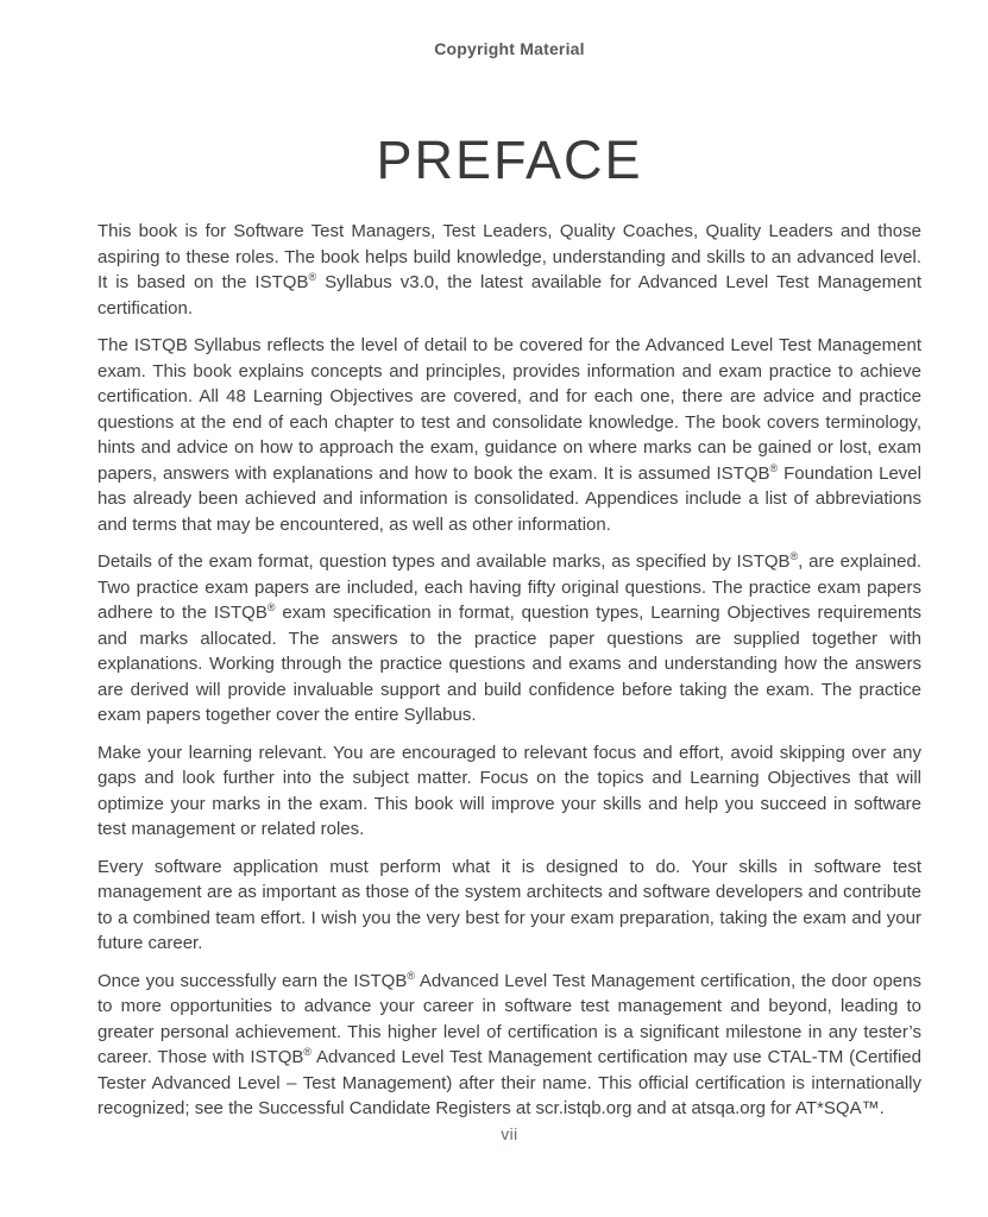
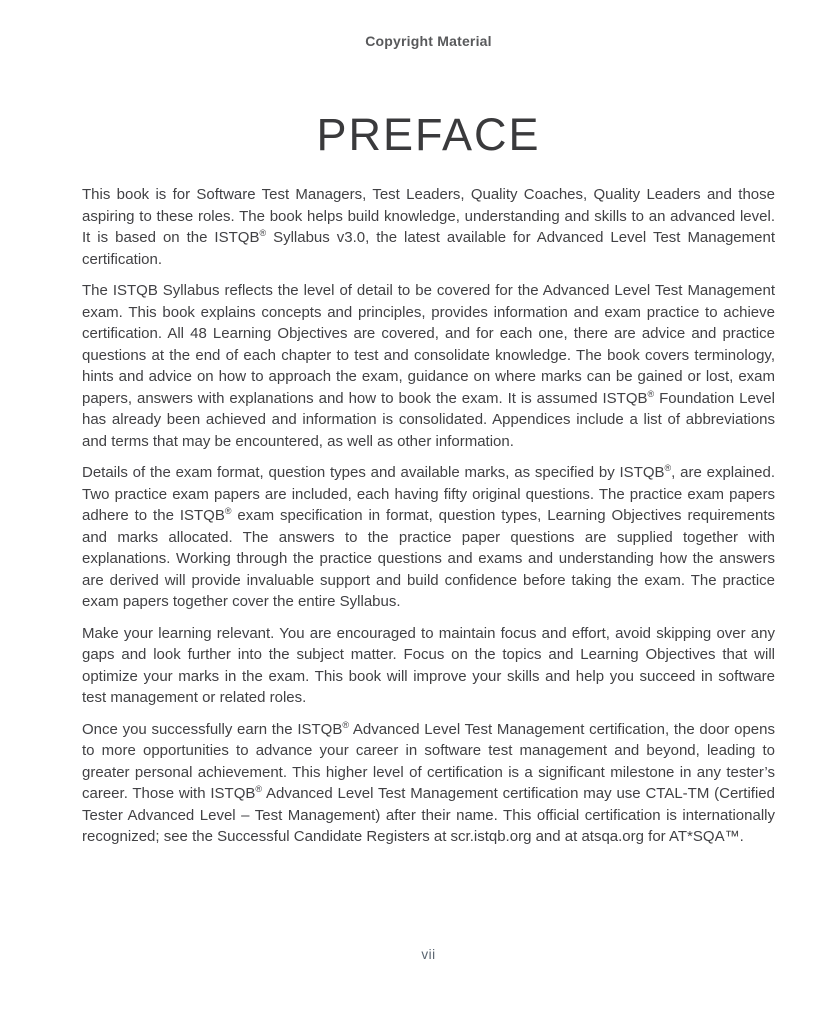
  Copyright Material
  PREFACE
  This book is for Software Test Managers, Test Leaders, Quality Coaches, Quality Leaders and those aspiring to these roles. The book helps build knowledge, understanding and skills to an advanced level. It is based on the ISTQB® Syllabus v3.0, the latest available for Advanced Level Test Management certification.
  The ISTQB Syllabus reflects the level of detail to be covered for the Advanced Level Test Management exam. This book explains concepts and principles, provides information and exam practice to achieve certification. All 48 Learning Objectives are covered, and for each one, there are advice and practice questions at the end of each chapter to test and consolidate knowledge. The book covers terminology, hints and advice on how to approach the exam, guidance on where marks can be gained or lost, exam papers, answers with explanations and how to book the exam. It is assumed ISTQB® Foundation Level has already been achieved and information is consolidated. Appendices include a list of abbreviations and terms that may be encountered, as well as other information.
  Details of the exam format, question types and available marks, as specified by ISTQB®, are explained. Two practice exam papers are included, each having fifty original questions. The practice exam papers adhere to the ISTQB® exam specification in format, question types, Learning Objectives requirements and marks allocated. The answers to the practice paper questions are supplied together with explanations. Working through the practice questions and exams and understanding how the answers are derived will provide invaluable support and build confidence before taking the exam. The practice exam papers together cover the entire Syllabus.
- Make your learning relevant. You are encouraged to relevant focus and effort, avoid skipping over any gaps and look further into the subject matter. Focus on the topics and Learning Objectives that will optimize your marks in the exam. This book will improve your skills and help you succeed in software test management or related roles.
+ Make your learning relevant. You are encouraged to maintain focus and effort, avoid skipping over any gaps and look further into the subject matter. Focus on the topics and Learning Objectives that will optimize your marks in the exam. This book will improve your skills and help you succeed in software test management or related roles.
- Every software application must perform what it is designed to do. Your skills in software test management are as important as those of the system architects and software developers and contribute to a combined team effort. I wish you the very best for your exam preparation, taking the exam and your future career.
  Once you successfully earn the ISTQB® Advanced Level Test Management certification, the door opens to more opportunities to advance your career in software test management and beyond, leading to greater personal achievement. This higher level of certification is a significant milestone in any tester’s career. Those with ISTQB® Advanced Level Test Management certification may use CTAL-TM (Certified Tester Advanced Level – Test Management) after their name. This official certification is internationally recognized; see the Successful Candidate Registers at scr.istqb.org and at atsqa.org for AT*SQA™.
  vii
